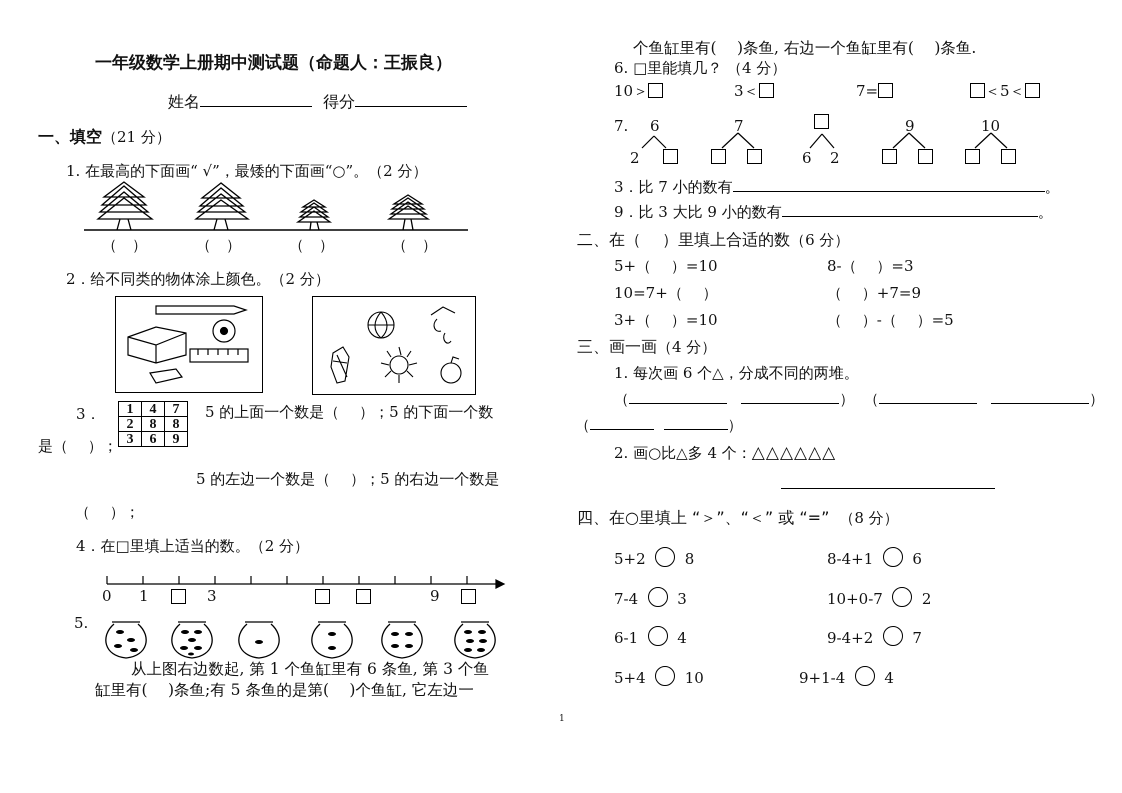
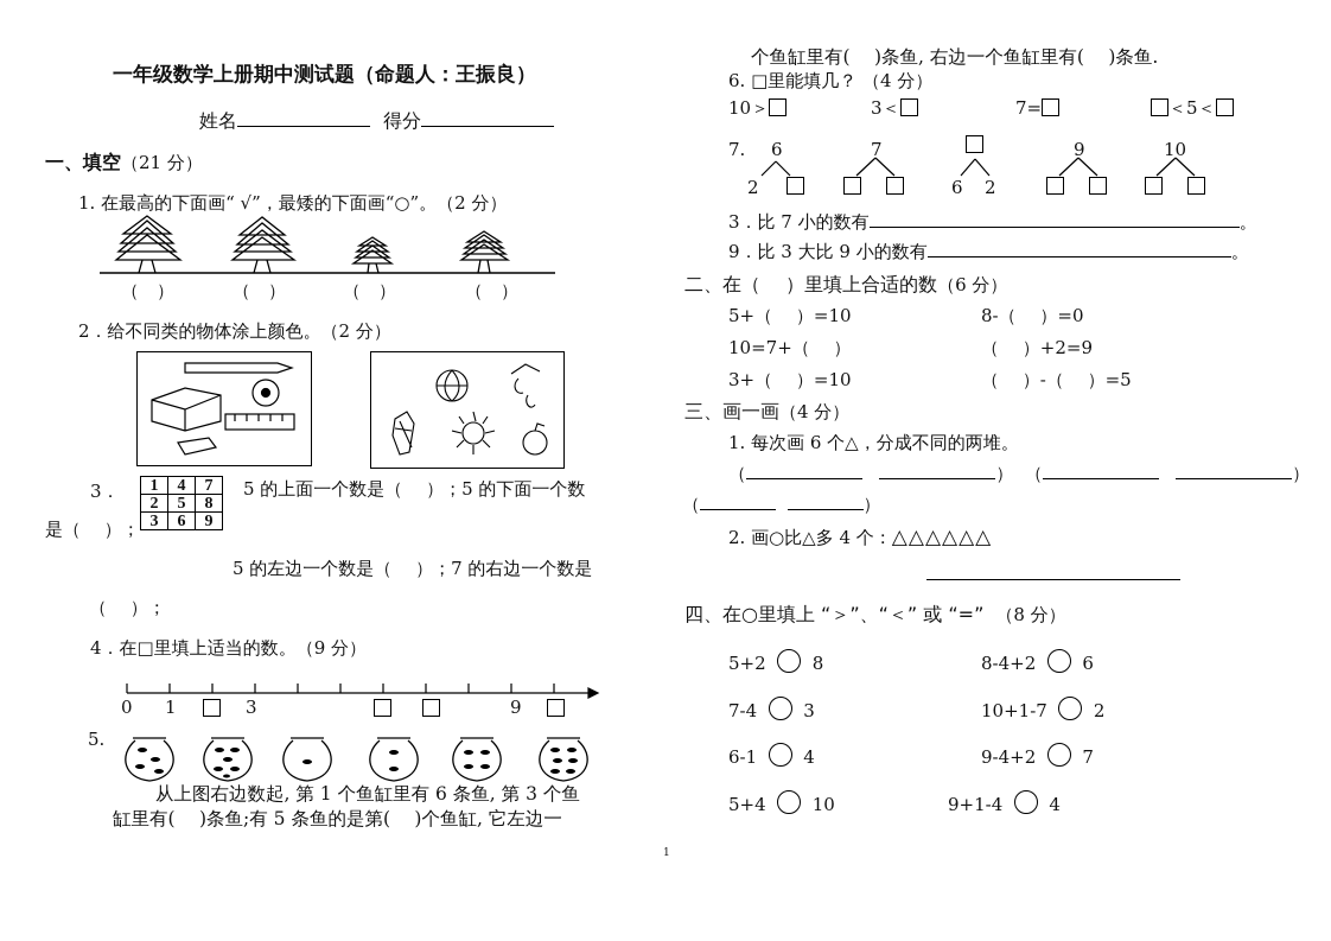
  一年级数学上册期中测试题（命题人：王振良）
  姓名 得分
  一、填空（21 分）
  1. 在最高的下面画“ √”，最矮的下面画“○”。（2 分）
  （ ）
  （ ）
  （ ）
  （ ）
  2．给不同类的物体涂上颜色。（2 分）
  3．
  1	4	7
- 2	8	8
+ 2	5	8
  3	6	9
  5 的上面一个数是（ ）；5 的下面一个数
  是（ ）；
- 5 的左边一个数是（ ）；5 的右边一个数是
+ 5 的左边一个数是（ ）；7 的右边一个数是
  （ ）；
- 4．在□里填上适当的数。（2 分）
+ 4．在□里填上适当的数。（9 分）
  0
  1
  3
  9
  5.
  从上图右边数起, 第 1 个鱼缸里有 6 条鱼, 第 3 个鱼
  缸里有( )条鱼;有 5 条鱼的是第( )个鱼缸, 它左边一
  个鱼缸里有( )条鱼, 右边一个鱼缸里有( )条鱼.
  6. □里能填几？ （4 分）
  10＞
  3＜
  7=
  ＜5＜
  7.
  6
  2
  7
  6
  2
  9
  10
  3．比 7 小的数有 。
  9．比 3 大比 9 小的数有 。
  二、在（ ）里填上合适的数（6 分）
  5+（ ）=10
- 8-（ ）=3
+ 8-（ ）=0
  10=7+（ ）
- （ ）+7=9
+ （ ）+2=9
  3+（ ）=10
  （ ）-（ ）=5
  三、画一画（4 分）
  1. 每次画 6 个△，分成不同的两堆。
  （ ） （ ）
  （ ）
  2. 画○比△多 4 个：△△△△△△
  四、在○里填上 “＞”、“＜” 或 “=” （8 分）
  5+2 8
- 8-4+1 6
+ 8-4+2 6
  7-4 3
- 10+0-7 2
+ 10+1-7 2
  6-1 4
  9-4+2 7
  5+4 10
  9+1-4 4
  1
